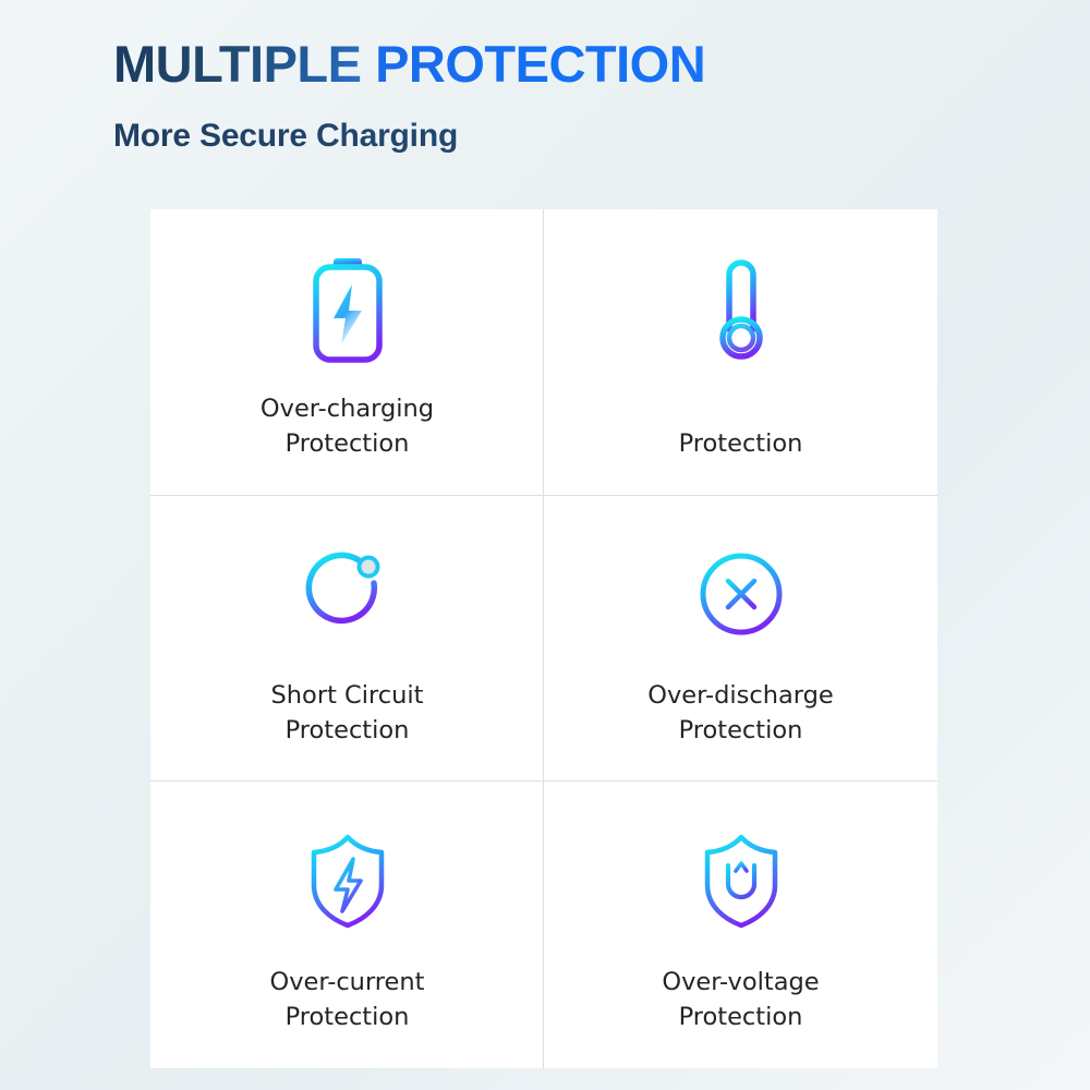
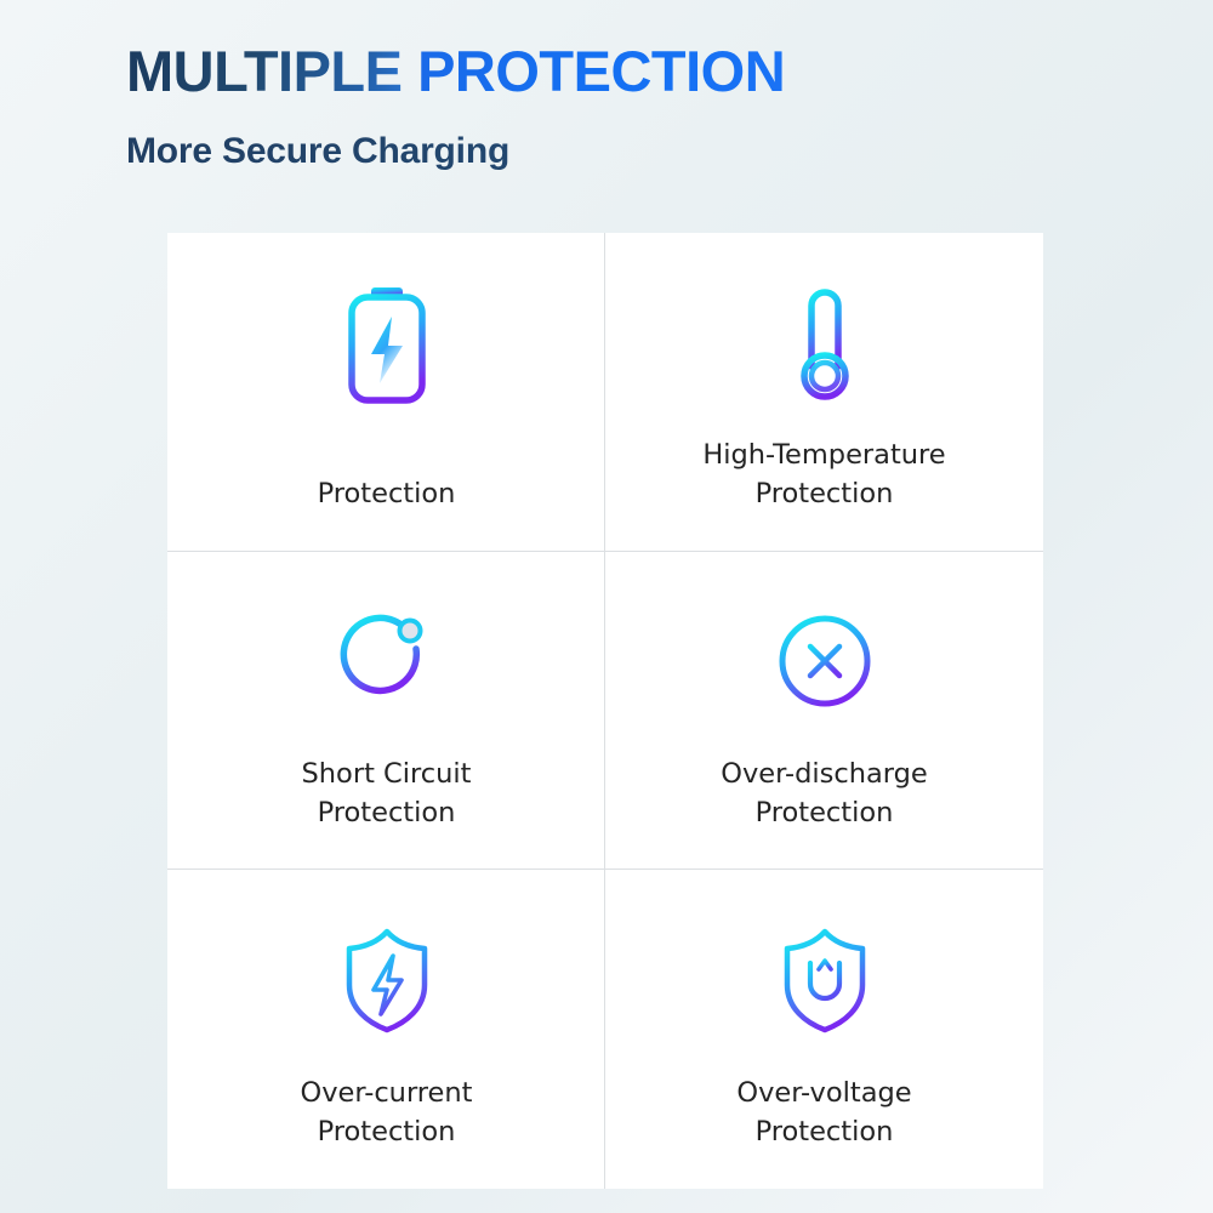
  MULTIPLE PROTECTION
  More Secure Charging
- Over-charging
  Protection
+ High-Temperature
  Protection
  Short Circuit
  Protection
  Over-discharge
  Protection
  Over-current
  Protection
  Over-voltage
  Protection
